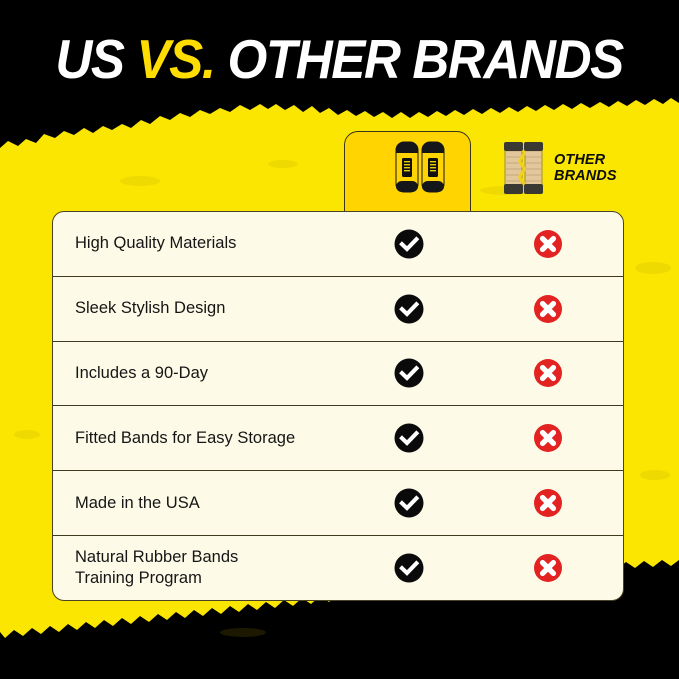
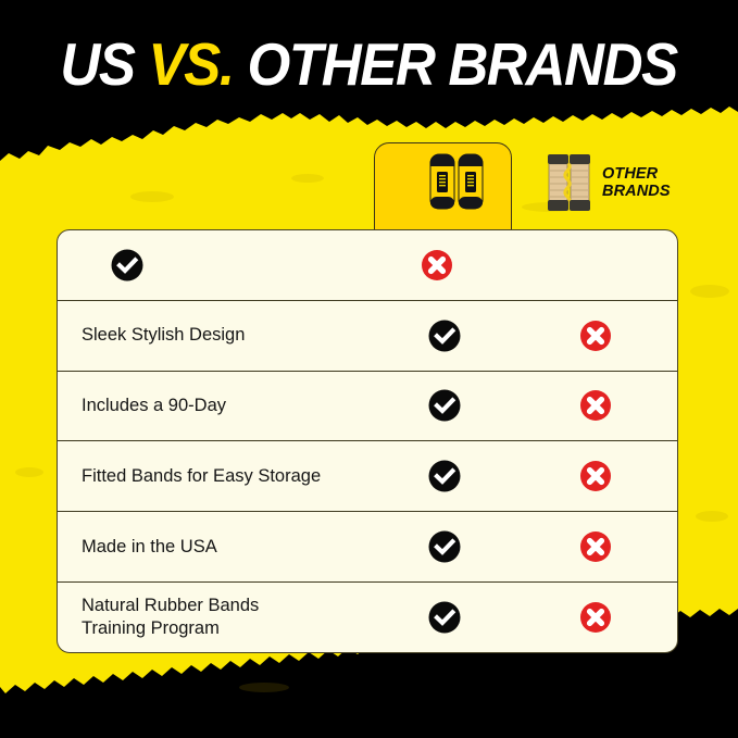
  US VS. OTHER BRANDS
  OTHER
  BRANDS
- High Quality Materials
  Sleek Stylish Design
  Includes a 90-Day
  Fitted Bands for Easy Storage
  Made in the USA
  Natural Rubber Bands
  Training Program
